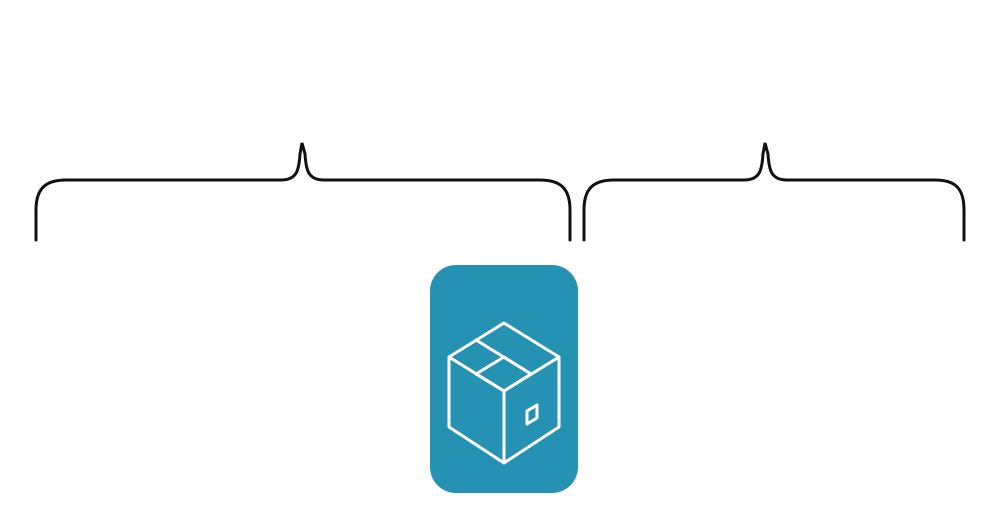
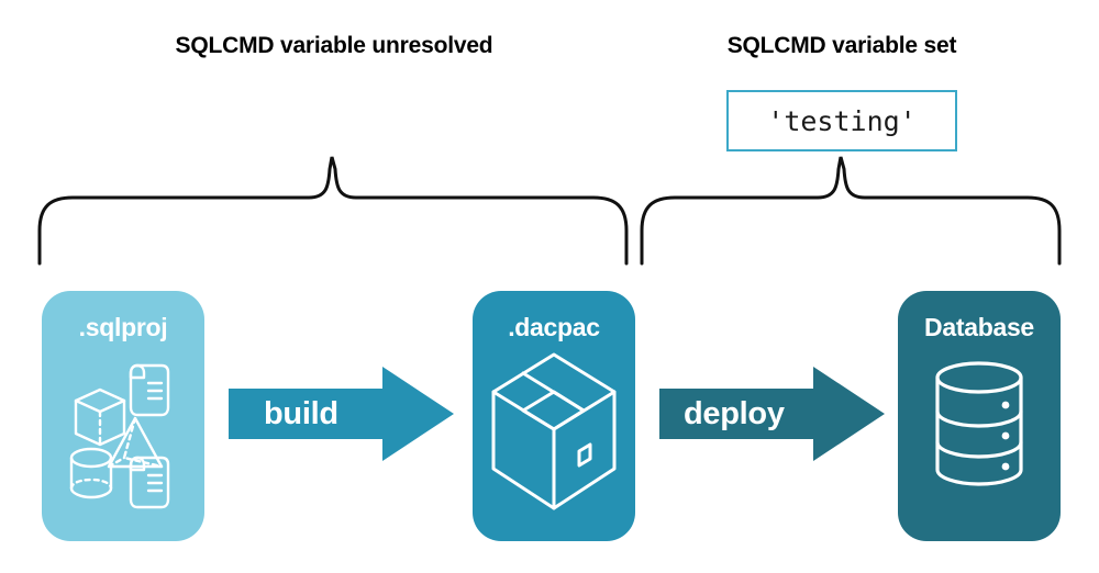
+ SQLCMD variable unresolved
+ SQLCMD variable set
+ 'testing'
+ .sqlproj
+ build
+ .dacpac
+ deploy
+ Database
